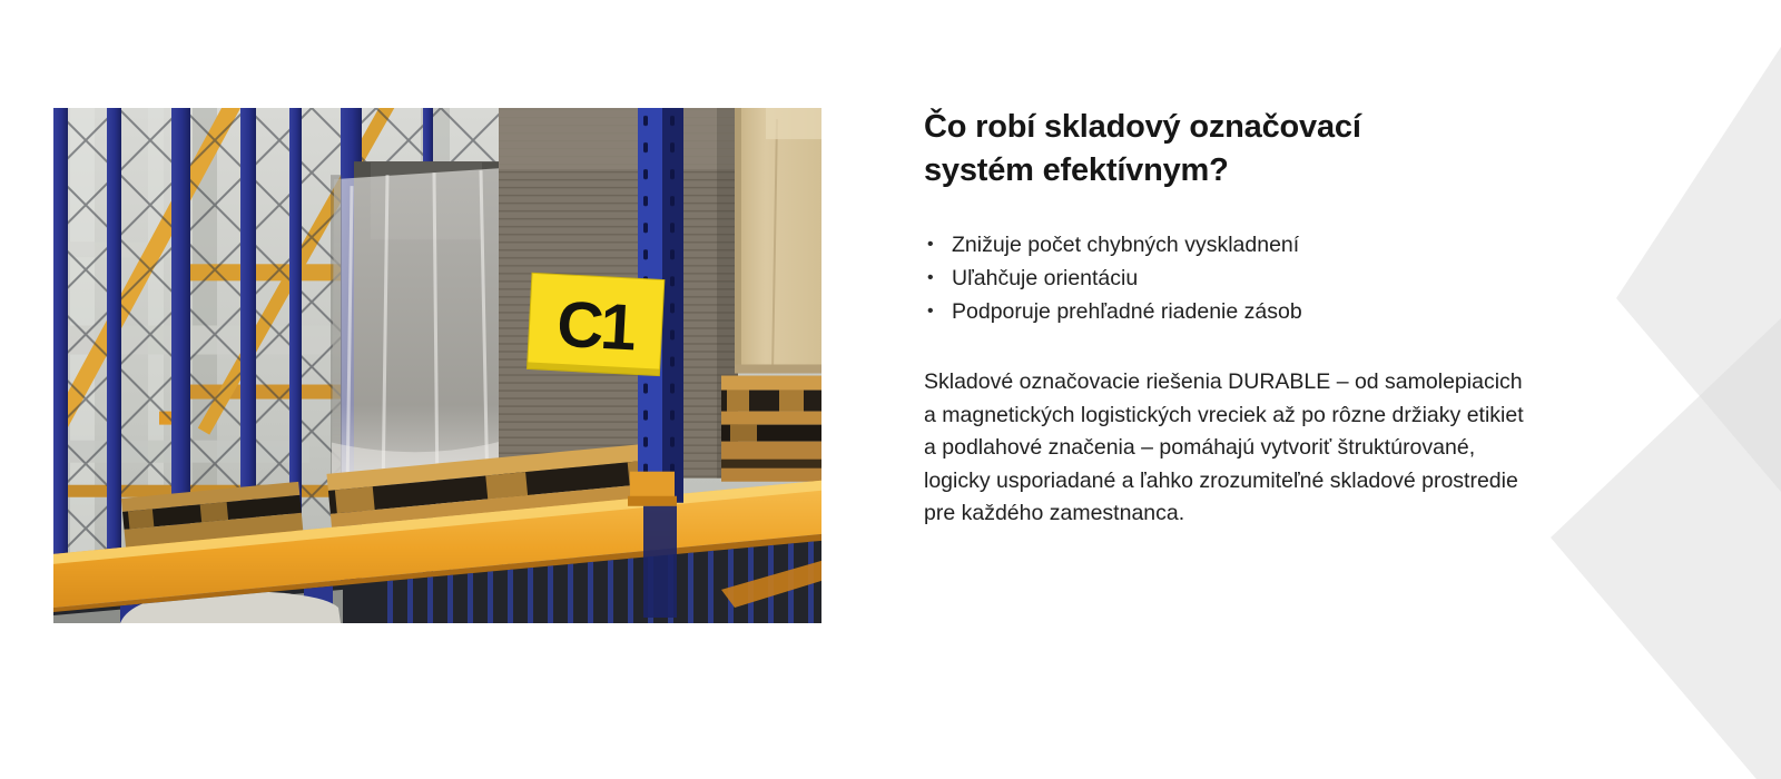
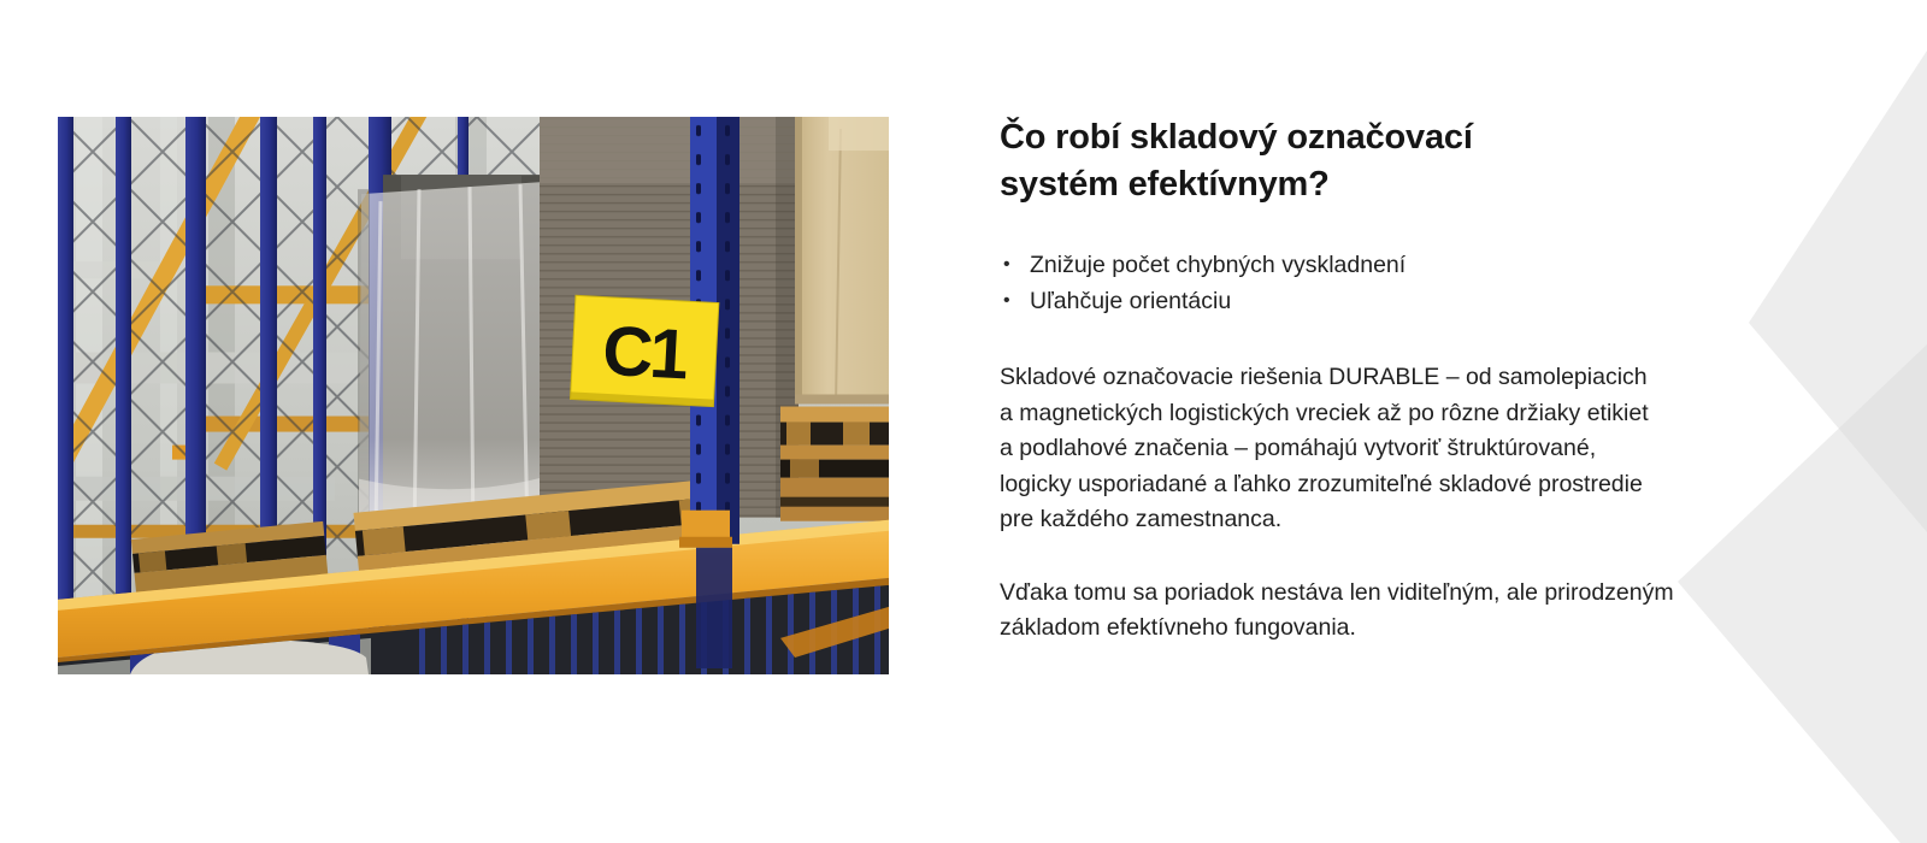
  Čo robí skladový označovací
  systém efektívnym?
  Znižuje počet chybných vyskladnení
  Uľahčuje orientáciu
- Podporuje prehľadné riadenie zásob
  Skladové označovacie riešenia DURABLE – od samolepiacich
  a magnetických logistických vreciek až po rôzne držiaky etikiet
  a podlahové značenia – pomáhajú vytvoriť štruktúrované,
  logicky usporiadané a ľahko zrozumiteľné skladové prostredie
  pre každého zamestnanca.
+ Vďaka tomu sa poriadok nestáva len viditeľným, ale prirodzeným
+ základom efektívneho fungovania.
